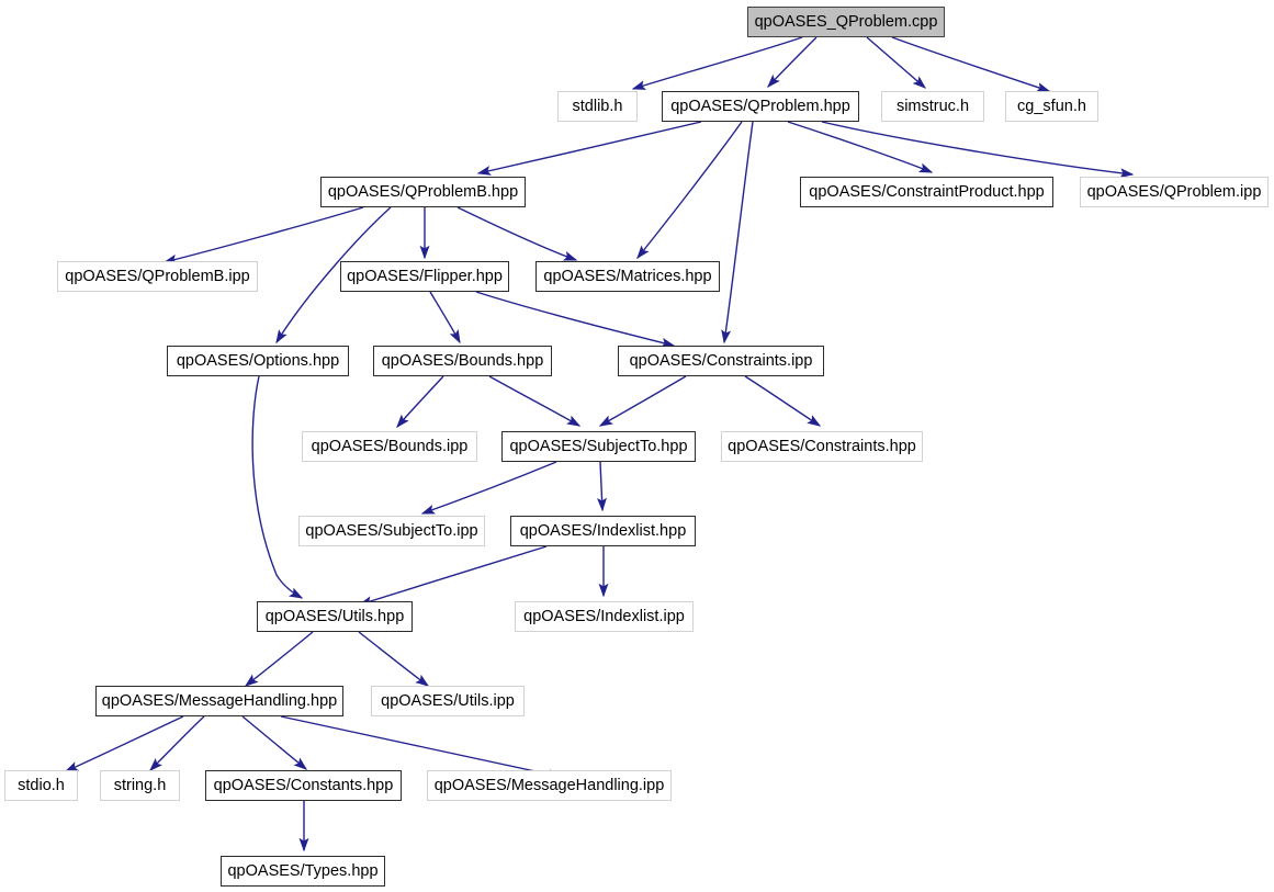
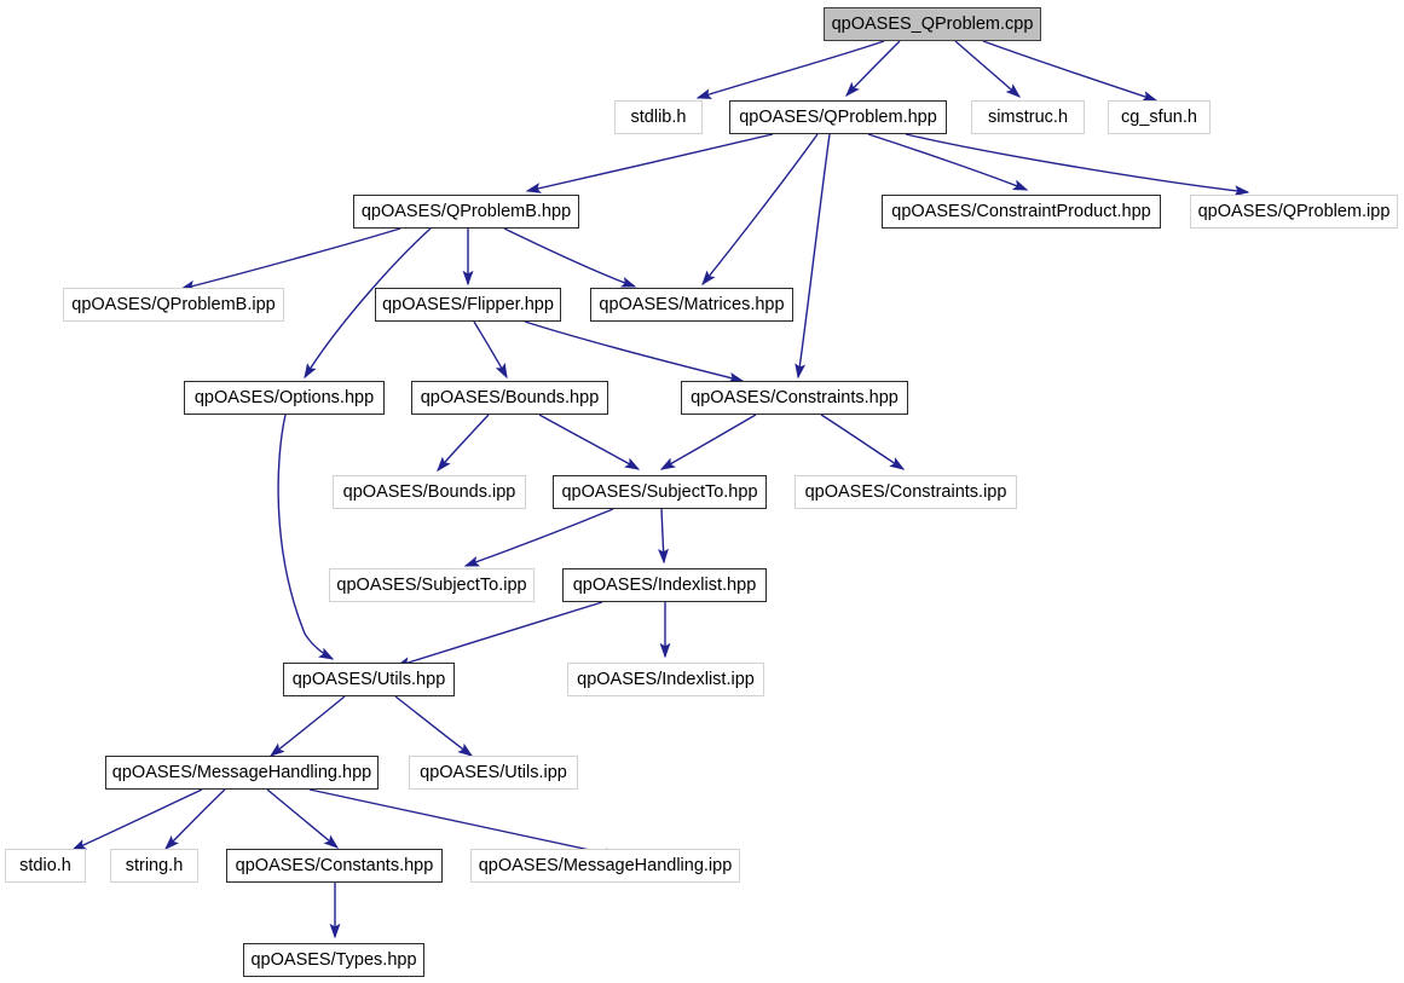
  qpOASES_QProblem.cpp
  stdlib.h
  qpOASES/QProblem.hpp
  simstruc.h
  cg_sfun.h
  qpOASES/QProblemB.hpp
  qpOASES/ConstraintProduct.hpp
  qpOASES/QProblem.ipp
  qpOASES/QProblemB.ipp
  qpOASES/Flipper.hpp
  qpOASES/Matrices.hpp
  qpOASES/Options.hpp
  qpOASES/Bounds.hpp
- qpOASES/Constraints.ipp
+ qpOASES/Constraints.hpp
  qpOASES/Bounds.ipp
  qpOASES/SubjectTo.hpp
- qpOASES/Constraints.hpp
+ qpOASES/Constraints.ipp
  qpOASES/SubjectTo.ipp
  qpOASES/Indexlist.hpp
  qpOASES/Utils.hpp
  qpOASES/Indexlist.ipp
  qpOASES/MessageHandling.hpp
  qpOASES/Utils.ipp
  stdio.h
  string.h
  qpOASES/Constants.hpp
  qpOASES/MessageHandling.ipp
  qpOASES/Types.hpp
